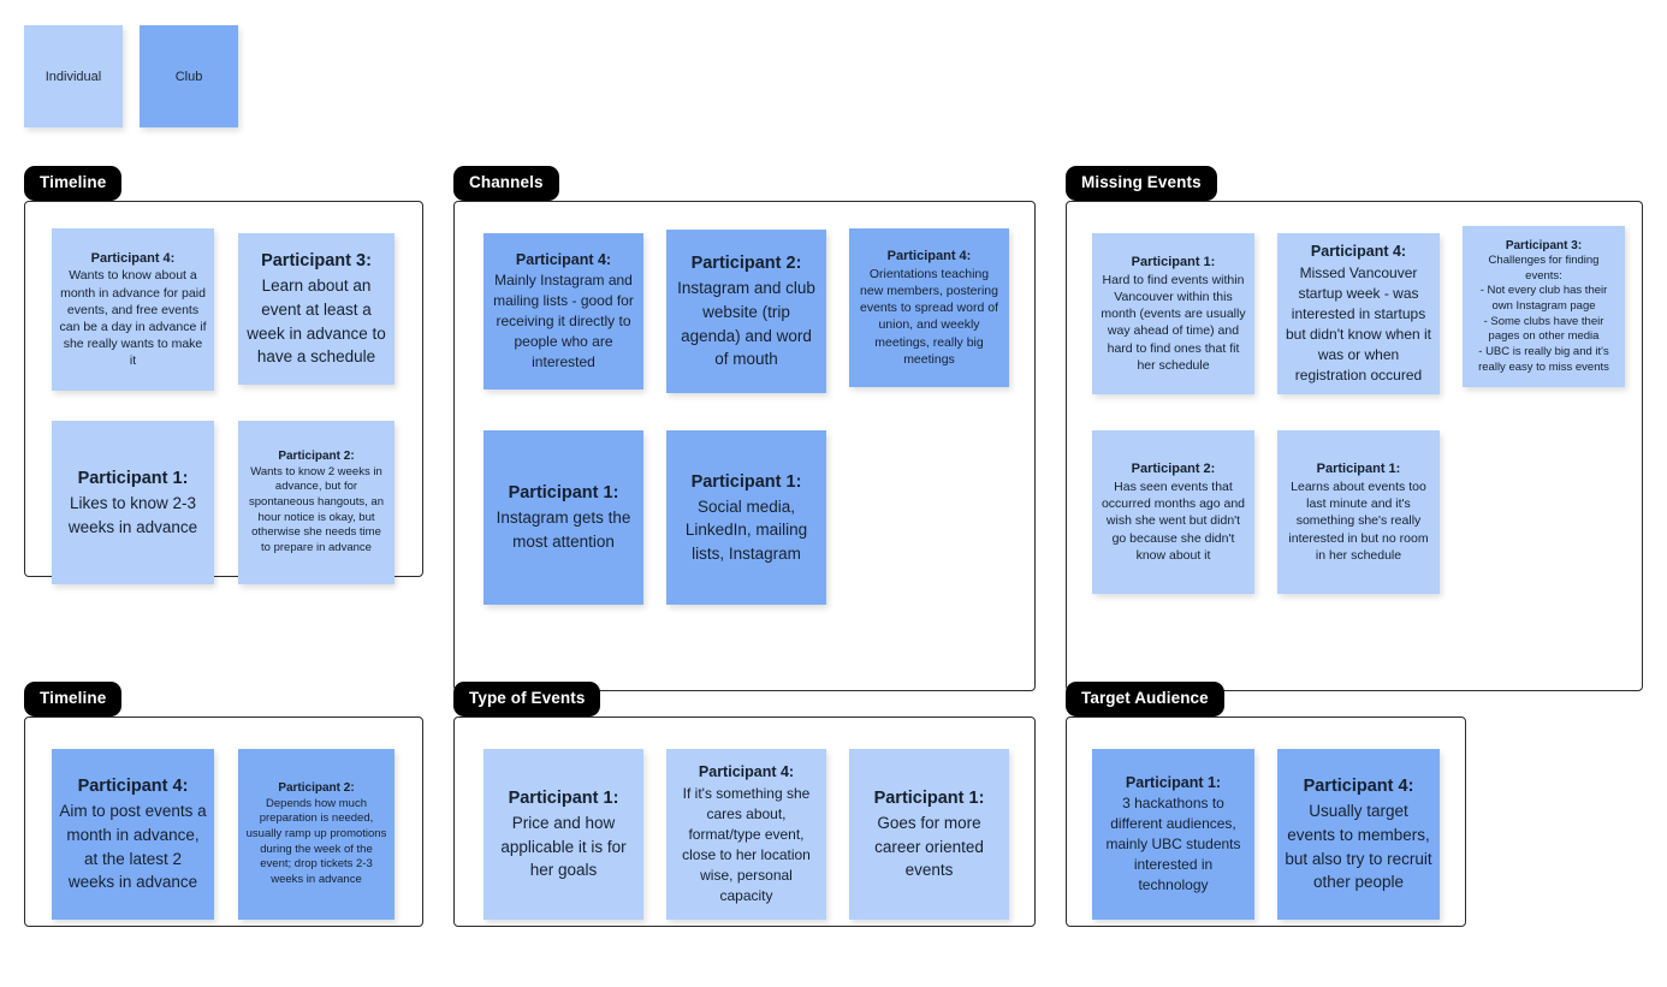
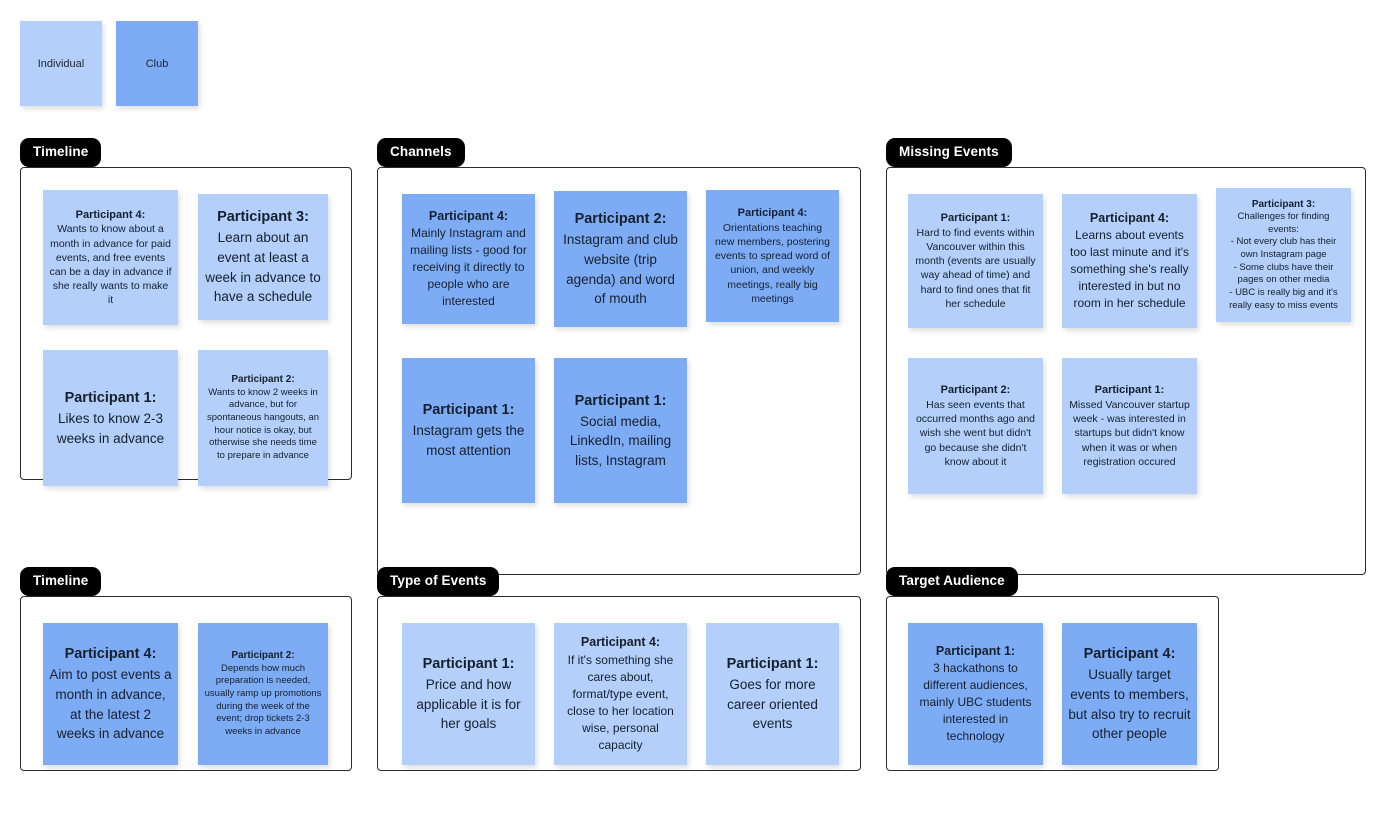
  Individual
  Club
  Timeline
  Participant 4:
  Wants to know about a month in advance for paid events, and free events can be a day in advance if she really wants to make it
  Participant 3:
  Learn about an event at least a week in advance to have a schedule
  Participant 1:
  Likes to know 2-3 weeks in advance
  Participant 2:
  Wants to know 2 weeks in advance, but for spontaneous hangouts, an hour notice is okay, but otherwise she needs time to prepare in advance
  Channels
  Participant 4:
  Mainly Instagram and mailing lists - good for receiving it directly to people who are interested
  Participant 2:
  Instagram and club website (trip agenda) and word of mouth
  Participant 4:
  Orientations teaching new members, postering events to spread word of union, and weekly meetings, really big meetings
  Participant 1:
  Instagram gets the most attention
  Participant 1:
  Social media, LinkedIn, mailing lists, Instagram
  Missing Events
  Participant 1:
  Hard to find events within Vancouver within this month (events are usually way ahead of time) and hard to find ones that fit her schedule
  Participant 4:
- Missed Vancouver startup week - was interested in startups but didn't know when it was or when registration occured
+ Learns about events too last minute and it's something she's really interested in but no room in her schedule
  Participant 3:
  Challenges for finding events:
  - Not every club has their own Instagram page
  - Some clubs have their pages on other media
  - UBC is really big and it's really easy to miss events
  Participant 2:
  Has seen events that occurred months ago and wish she went but didn't go because she didn't know about it
  Participant 1:
- Learns about events too last minute and it's something she's really interested in but no room in her schedule
+ Missed Vancouver startup week - was interested in startups but didn't know when it was or when registration occured
  Timeline
  Participant 4:
  Aim to post events a month in advance, at the latest 2 weeks in advance
  Participant 2:
  Depends how much preparation is needed, usually ramp up promotions during the week of the event; drop tickets 2-3 weeks in advance
  Type of Events
  Participant 1:
  Price and how applicable it is for her goals
  Participant 4:
  If it's something she cares about, format/type event, close to her location wise, personal capacity
  Participant 1:
  Goes for more career oriented events
  Target Audience
  Participant 1:
  3 hackathons to different audiences, mainly UBC students interested in technology
  Participant 4:
  Usually target events to members, but also try to recruit other people
